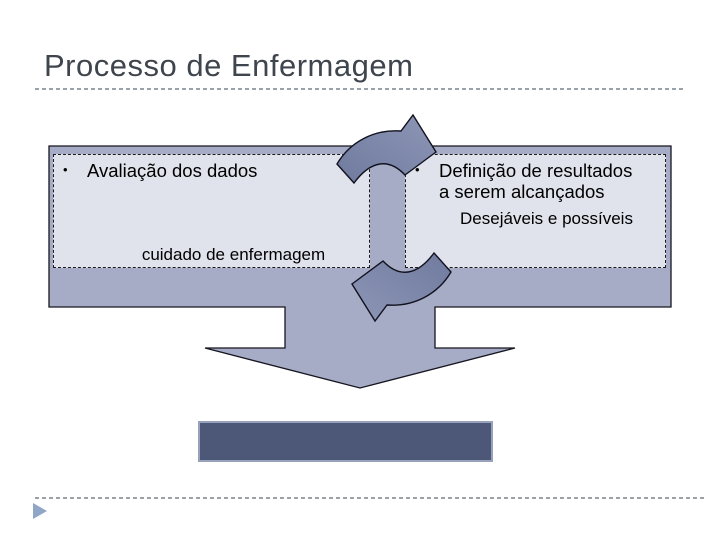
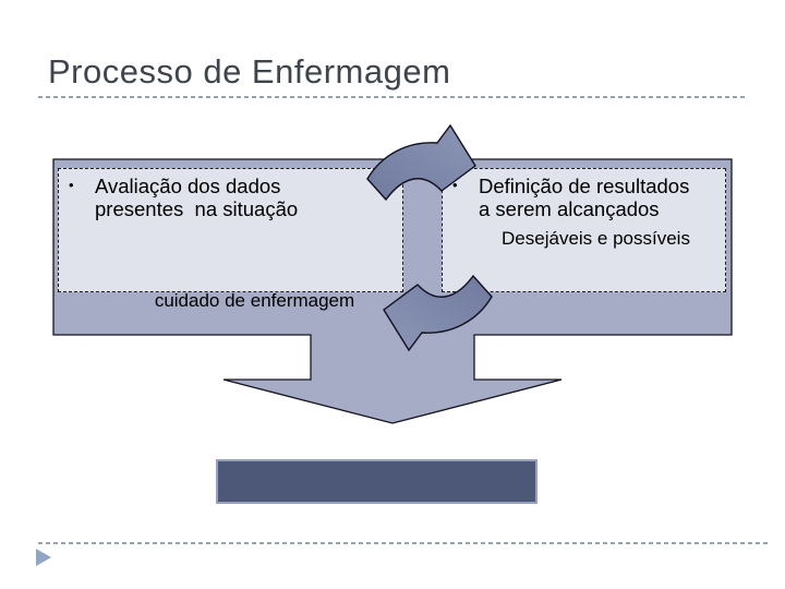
  Processo de Enfermagem
  •
  Avaliação dos dados
+ presentes na situação
  cuidado de enfermagem
  •
  Definição de resultados
  a serem alcançados
  Desejáveis e possíveis
